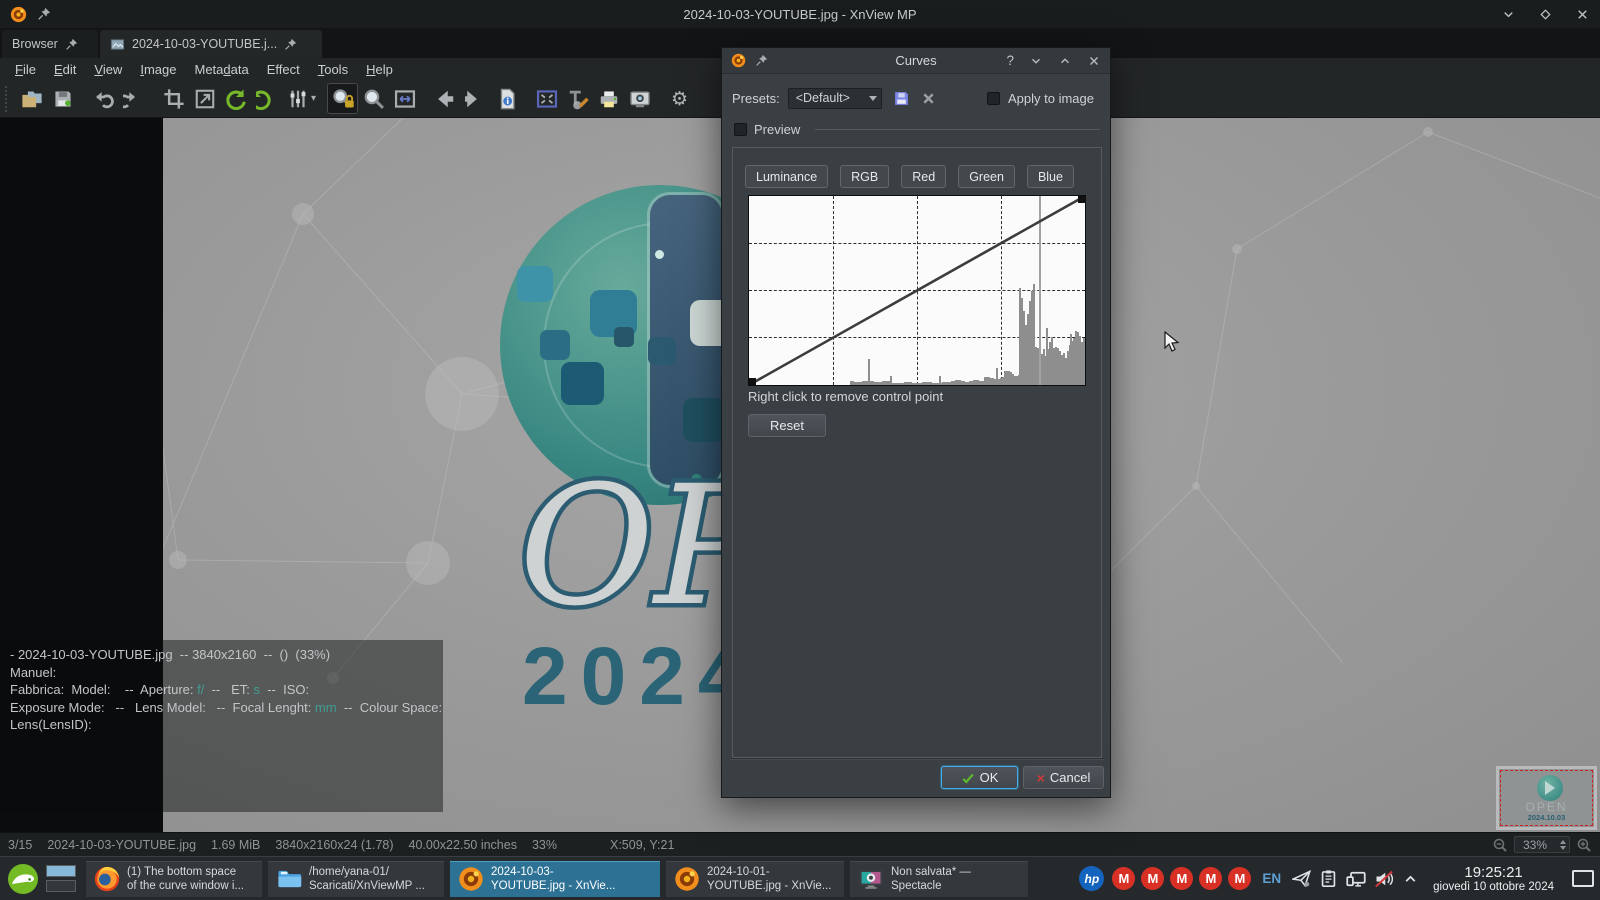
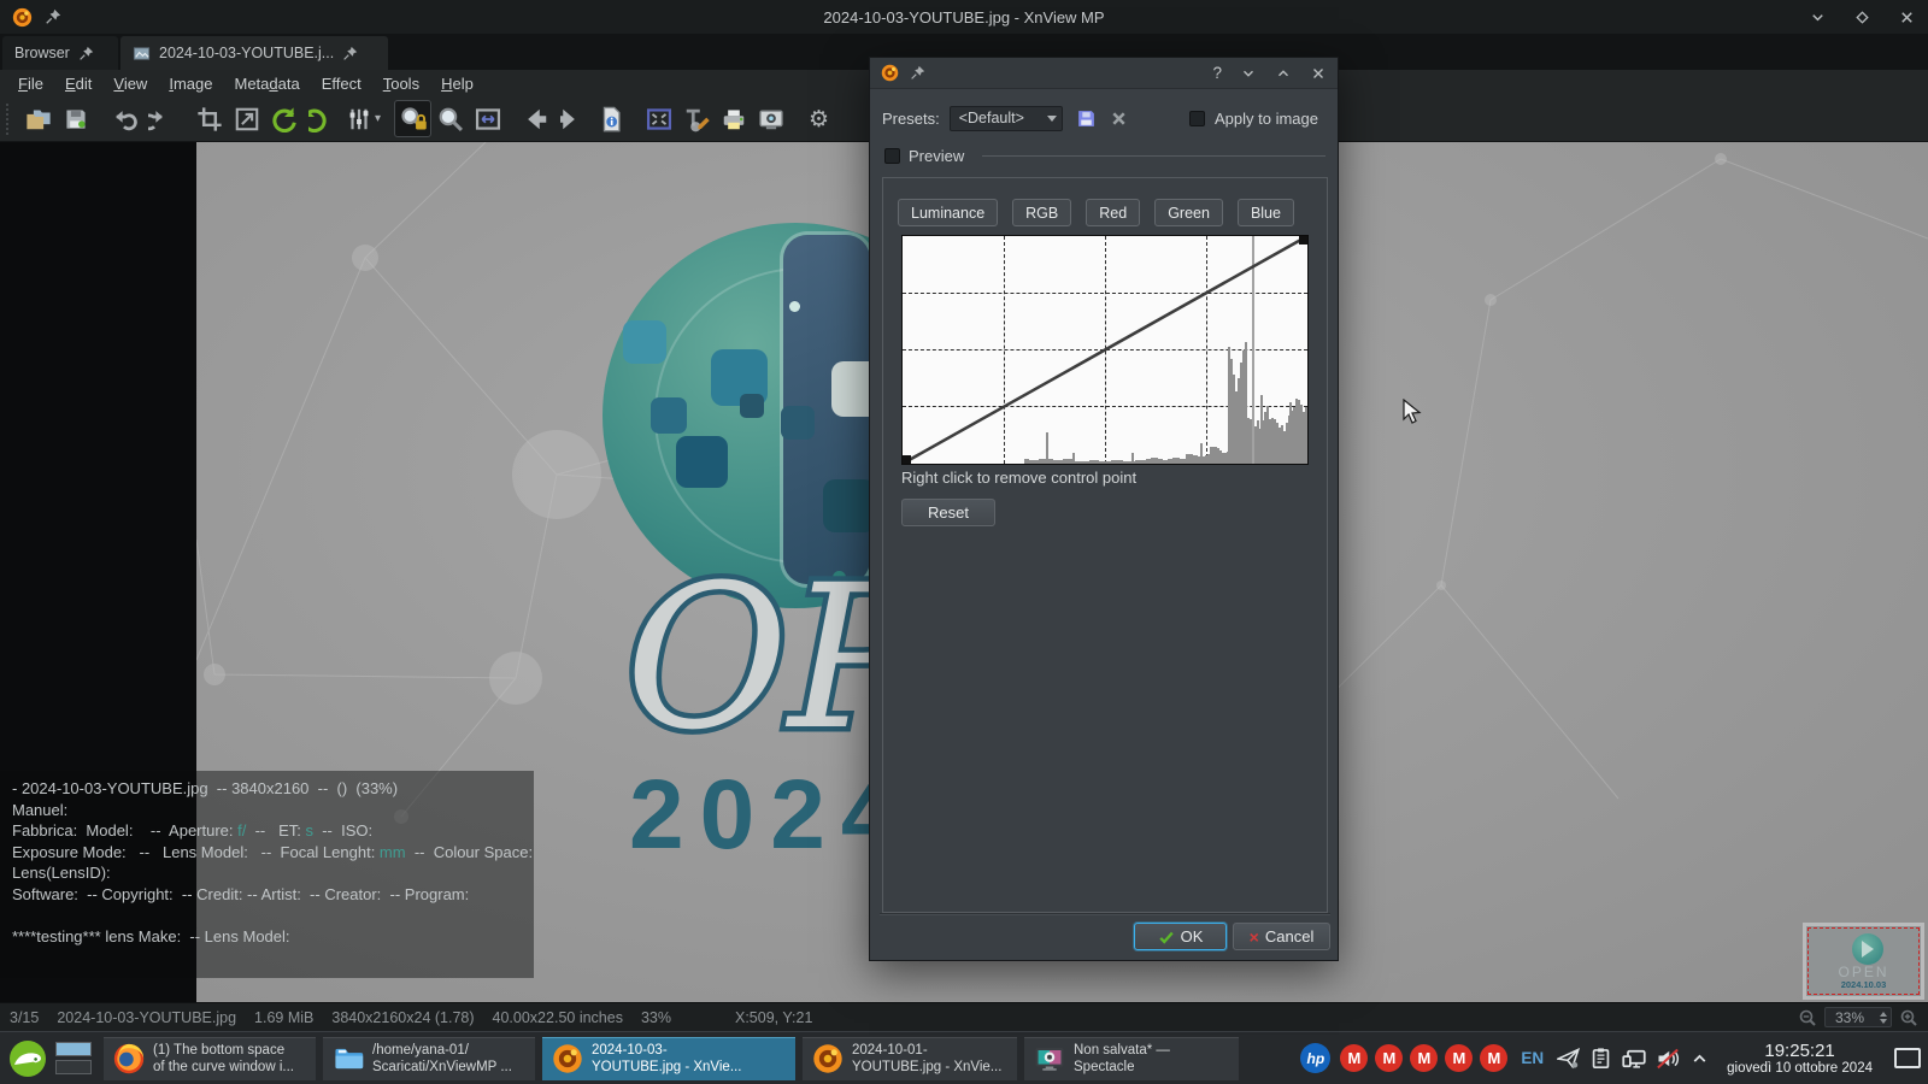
  2024-10-03-YOUTUBE.jpg - XnView MP
  Browser
  2024-10-03-YOUTUBE.j...
  File
  Edit
  View
  Image
  Metadata
  Effect
  Tools
  Help
  ▾
  ⚙
  OP
  202
  - 2024-10-03-YOUTUBE.jpg -- 3840x2160 -- () (33%)
  Manuel:
  Fabbrica: Model: -- Aperture: f/ -- ET: s -- ISO:
  Exposure Mode: -- Lens Model: -- Focal Lenght: mm -- Colour Space:
  Lens(LensID):
+ Software: -- Copyright: -- Credit: -- Artist: -- Creator: -- Program:
+ ****testing*** lens Make: -- Lens Model:
  OPEN
  2024.10.03
- Curves
  ?
  Presets:
  <Default>
  Apply to image
  Preview
  Luminance
  RGB
  Red
  Green
  Blue
  Right click to remove control point
  Reset
  OK
  ×
  Cancel
  3/15
  2024-10-03-YOUTUBE.jpg
  1.69 MiB
  3840x2160x24 (1.78)
  40.00x22.50 inches
  33%
  X:509, Y:21
  33%
  (1) The bottom space
  of the curve window i...
  /home/yana-01/
  Scaricati/XnViewMP ...
  2024-10-03-
  YOUTUBE.jpg - XnVie...
  2024-10-01-
  YOUTUBE.jpg - XnVie...
  Non salvata* —
  Spectacle
  hp
  M
  M
  M
  M
  M
  EN
  19:25:21
  giovedì 10 ottobre 2024
